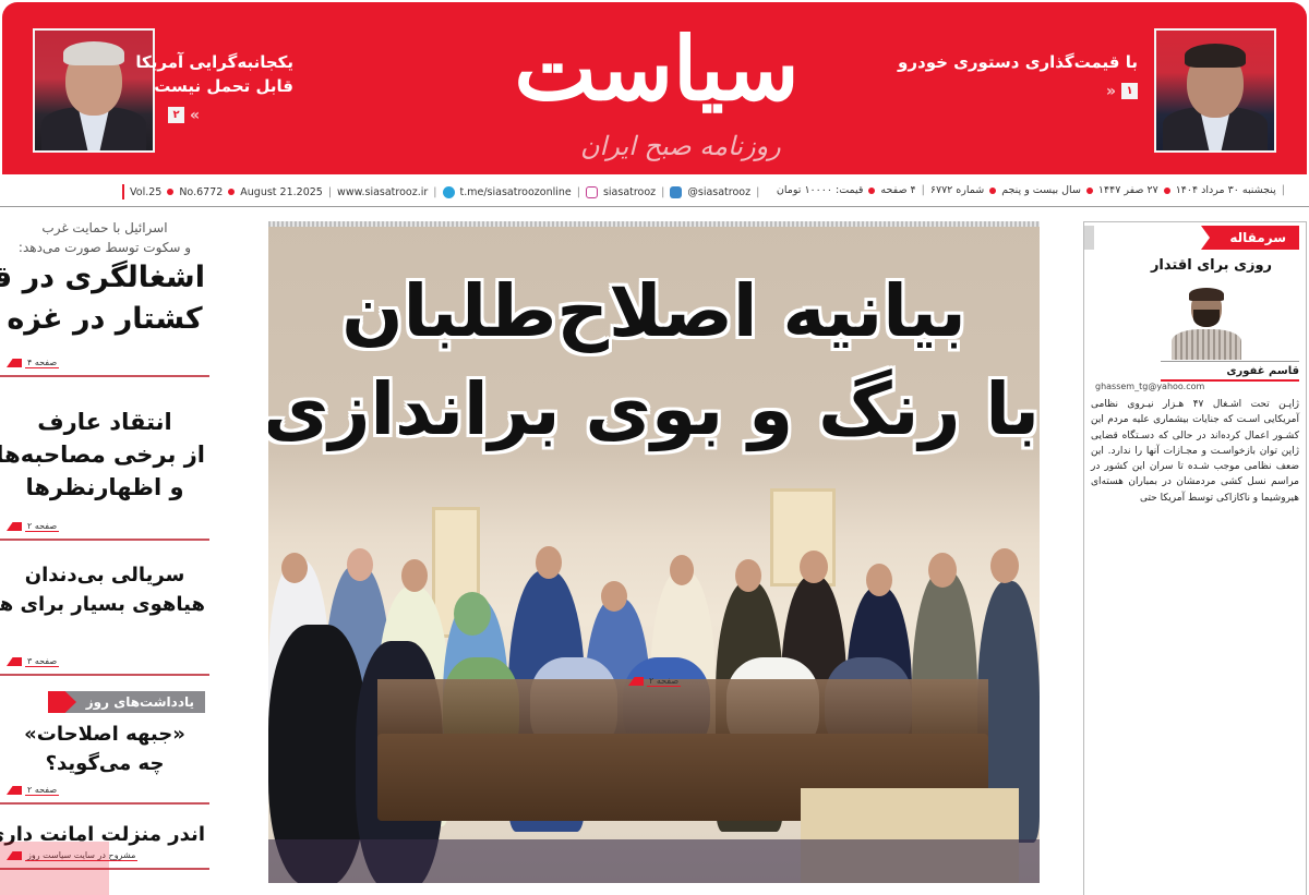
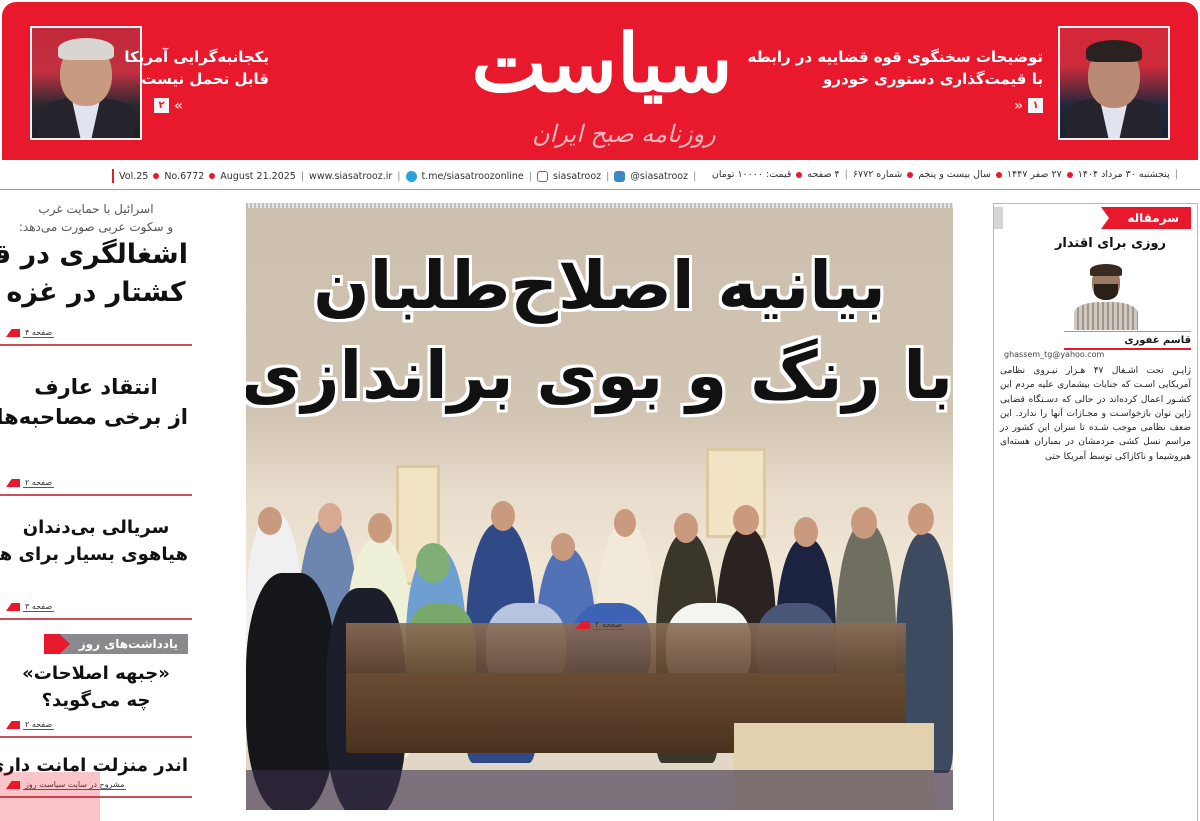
  یکجانبه‌گرایی آمریکا
  قابل تحمل نیست
  ۲
  «
  سیاست روز
  روزنامه صبح ایران
+ توضیحات سخنگوی قوه قضاییه در رابطه
  با قیمت‌گذاری دستوری خودرو
  »
  ۱
  Vol.25
  No.6772
  August 21.2025
  |
  www.siasatrooz.ir
  |
  t.me/siasatroozonline
  |
  siasatrooz
  |
  @siasatrooz
  |
  |
  پنجشنبه ۳۰ مرداد ۱۴۰۴
  ۲۷ صفر ۱۴۴۷
  سال بیست و پنجم
  شماره ۶۷۷۲
  |
  ۴ صفحه
  قیمت: ۱۰۰۰۰ تومان
  اسرائیل با حمایت غرب
- و سکوت توسط صورت می‌دهد:
+ و سکوت عربی صورت می‌دهد:
  اشغالگری در ق
  کشتار در غزه
  صفحه ۴
  انتقاد عارف
  از برخی مصاحبه‌ها
- و اظهارنظرها
  صفحه ۲
  سریالی بی‌دندان
  هیاهوی بسیار برای ه
  صفحه ۳
  یادداشت‌های روز
  «جبهه اصلاحات»
  چه می‌گوید؟
  صفحه ۲
  اندر منزلت امانت دار
  مشروح در سایت سیاست روز
  بیانیه اصلاح‌طلبان
  با رنگ و بوی براندازی
  صفحه ۲
  سرمقاله
  روزی برای اقتدار
  قاسم غفوری
  ghassem_tg@yahoo.com
  ژاپـن تحت اشـغال ۴۷ هـزار نیـروی نظامی آمریکایی اسـت که جنایات بیشماری علیه مردم این کشـور اعمال کرده‌اند در حالی که دسـتگاه قضایی ژاپن توان بازخواسـت و مجـازات آنها را ندارد. این ضعف نظامی موجب شـده تا سران این کشور در مراسم نسل کشی مردمشان در بمباران هسته‌ای هیروشیما و ناکازاکی توسط آمریکا حتی
